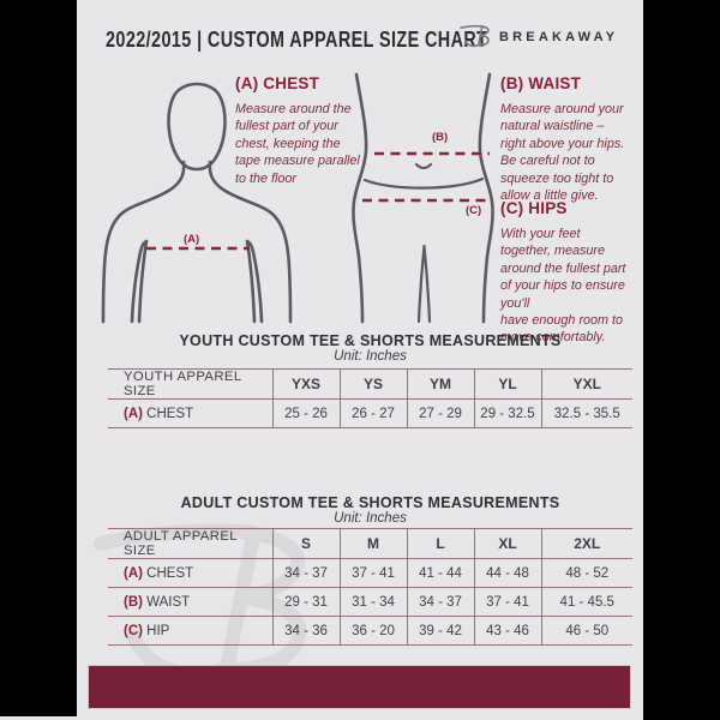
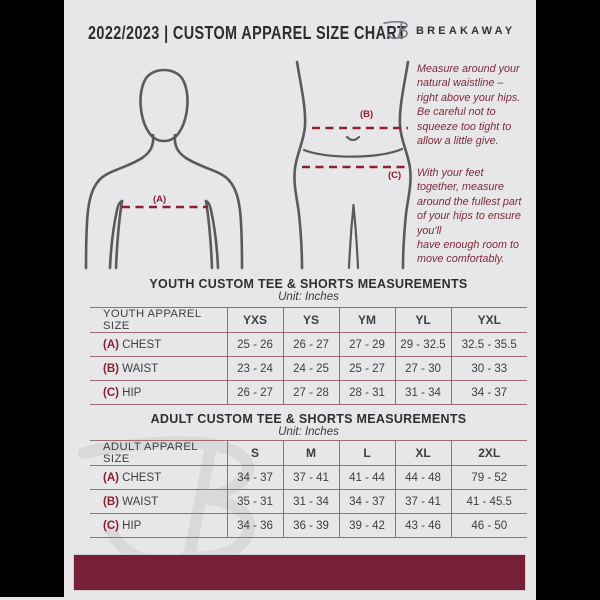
- 2022/2015 | CUSTOM APPAREL SIZE CHART
+ 2022/2023 | CUSTOM APPAREL SIZE CHART
  BREAKAWAY
  (A)
  (B)
  (C)
- (A) CHEST
- Measure around the
- fullest part of your
- chest, keeping the
- tape measure parallel
- to the floor
- (B) WAIST
  Measure around your
  natural waistline –
  right above your hips.
  Be careful not to
  squeeze too tight to
  allow a little give.
- (C) HIPS
  With your feet
  together, measure
  around the fullest part
  of your hips to ensure
  you'll
  have enough room to
  move comfortably.
  YOUTH CUSTOM TEE & SHORTS MEASUREMENTS
  Unit: Inches
  YOUTH APPAREL SIZE	YXS	YS	YM	YL	YXL
  (A) CHEST	25 - 26	26 - 27	27 - 29	29 - 32.5	32.5 - 35.5
+ (B) WAIST	23 - 24	24 - 25	25 - 27	27 - 30	30 - 33
+ (C) HIP	26 - 27	27 - 28	28 - 31	31 - 34	34 - 37
  ADULT CUSTOM TEE & SHORTS MEASUREMENTS
  Unit: Inches
  ADULT APPAREL SIZE	S	M	L	XL	2XL
- (A) CHEST	34 - 37	37 - 41	41 - 44	44 - 48	48 - 52
+ (A) CHEST	34 - 37	37 - 41	41 - 44	44 - 48	79 - 52
- (B) WAIST	29 - 31	31 - 34	34 - 37	37 - 41	41 - 45.5
+ (B) WAIST	35 - 31	31 - 34	34 - 37	37 - 41	41 - 45.5
- (C) HIP	34 - 36	36 - 20	39 - 42	43 - 46	46 - 50
+ (C) HIP	34 - 36	36 - 39	39 - 42	43 - 46	46 - 50
